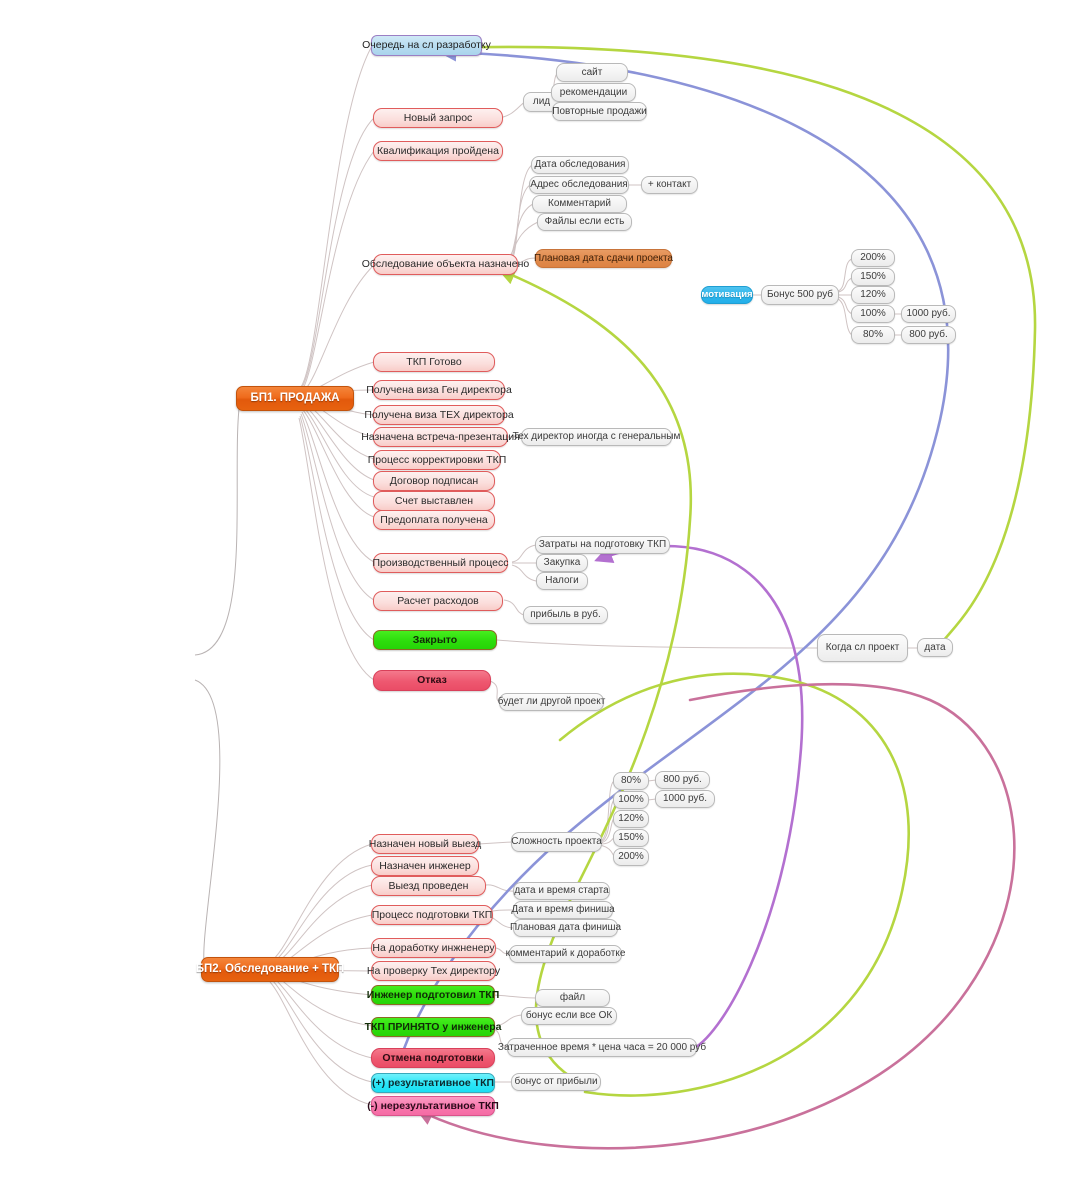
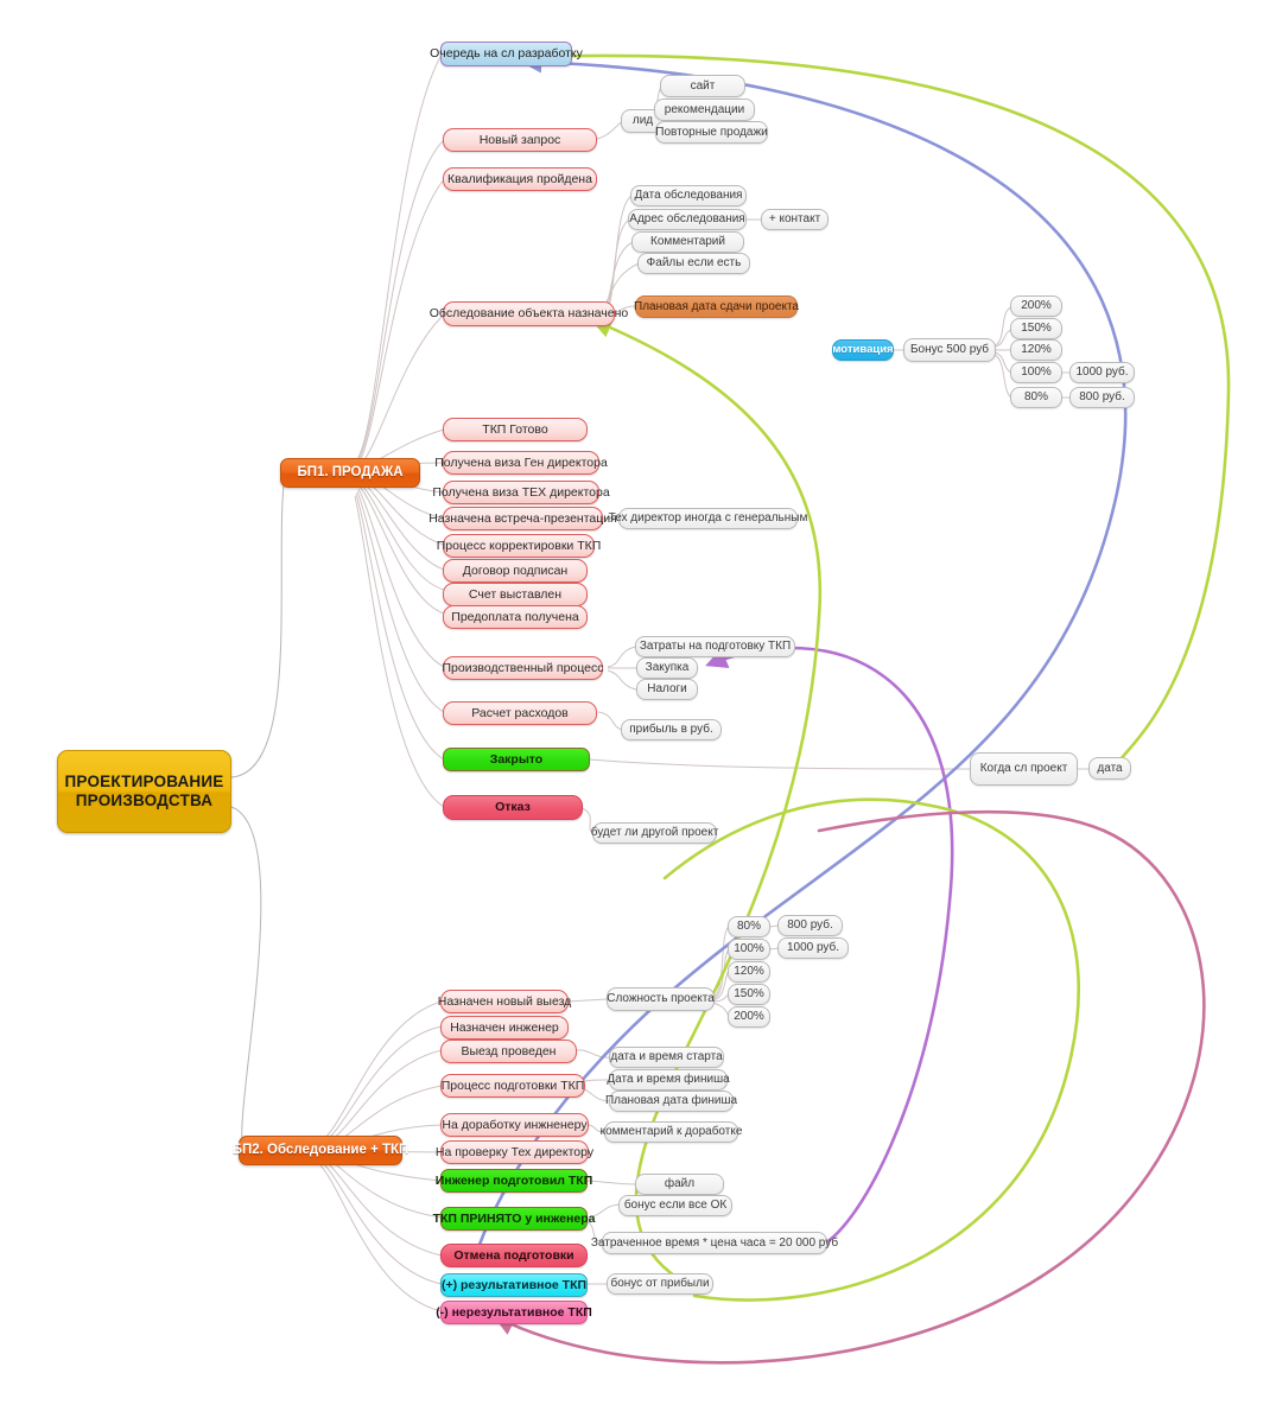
+ ПРОЕКТИРОВАНИЕ
+ ПРОИЗВОДСТВА
  БП1. ПРОДАЖА
  БП2. Обследование + ТКП
  Очередь на сл разработку
  лид
  сайт
  рекомендации
  Повторные продажи
  Новый запрос
  Квалификация пройдена
  Обследование объекта назначено
  Дата обследования
  Адрес обследования
  Комментарий
  Файлы если есть
  + контакт
  Плановая дата сдачи проекта
  мотивация
  Бонус 500 руб
  200%
  150%
  120%
  100%
  80%
  1000 руб.
  800 руб.
  ТКП Готово
  Получена виза Ген директора
  Получена виза ТЕХ директора
  Назначена встреча-презентаци
  Тех директор иногда с генеральным
  Процесс корректировки ТКП
  Договор подписан
  Счет выставлен
  Предоплата получена
  Производственный процесс
  Затраты на подготовку ТКП
  Закупка
  Налоги
  Расчет расходов
  прибыль в руб.
  Закрыто
  Когда сл проект
  дата
  Отказ
  будет ли другой проект
  Назначен новый выезд
  Назначен инженер
  Выезд проведен
  Процесс подготовки ТКП
  На доработку инжненеру
  На проверку Тех директору
  Инженер подготовил ТКП
  ТКП ПРИНЯТО у инженера
  Отмена подготовки
  (+) результативное ТКП
  (-) нерезультативное ТКП
  Сложность проекта
  80%
  100%
  120%
  150%
  200%
  800 руб.
  1000 руб.
  дата и время старта
  Дата и время финиша
  Плановая дата финиша
  комментарий к доработке
  файл
  бонус если все ОК
  Затраченное время * цена часа = 20 000 руб
  бонус от прибыли
